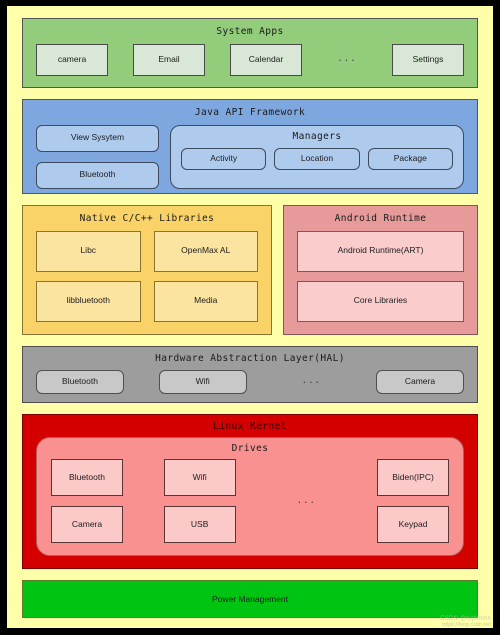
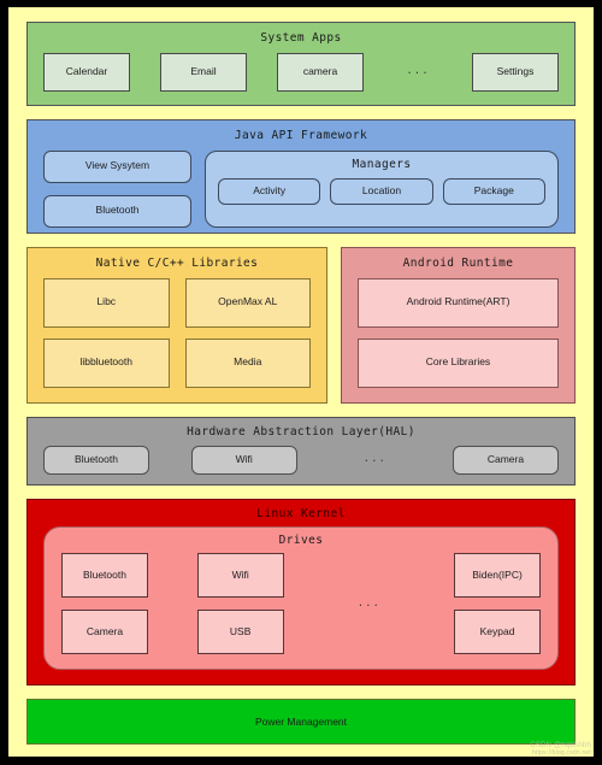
  System Apps
- camera
+ Calendar
  Email
- Calendar
+ camera
  ...
  Settings
  Java API Framework
  View Sysytem
  Bluetooth
  Managers
  Activity
  Location
  Package
  Native C/C++ Libraries
  Libc
  OpenMax AL
  libbluetooth
  Media
  Android Runtime
  Android Runtime(ART)
  Core Libraries
  Hardware Abstraction Layer(HAL)
  Bluetooth
  Wifi
  ...
  Camera
  Linux Kernel
  Drives
  Bluetooth
  Camera
  Wifi
  USB
  ...
  Biden(IPC)
  Keypad
  Power Management
